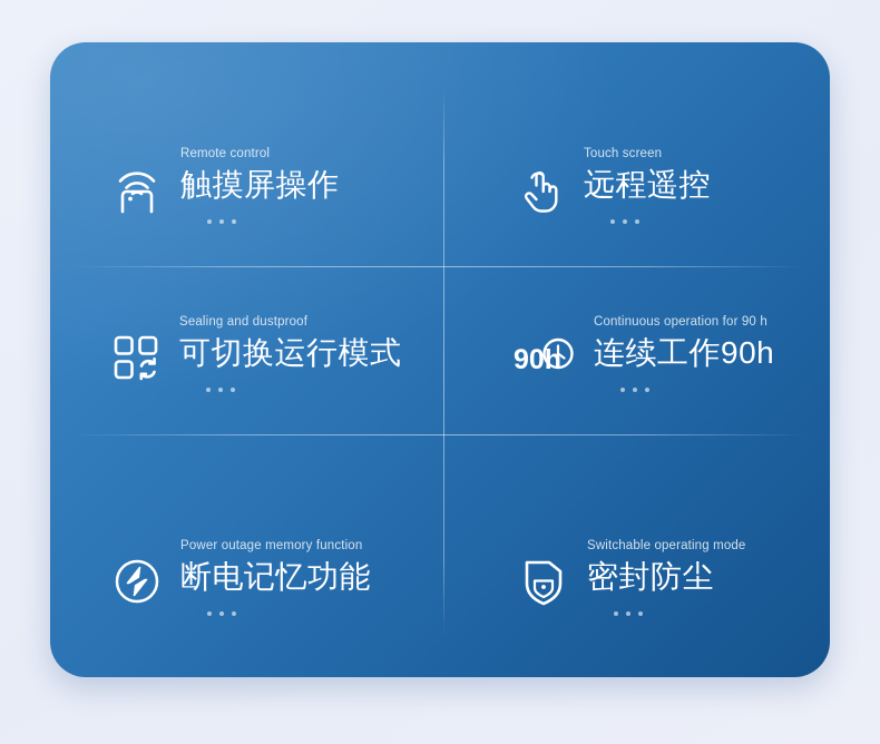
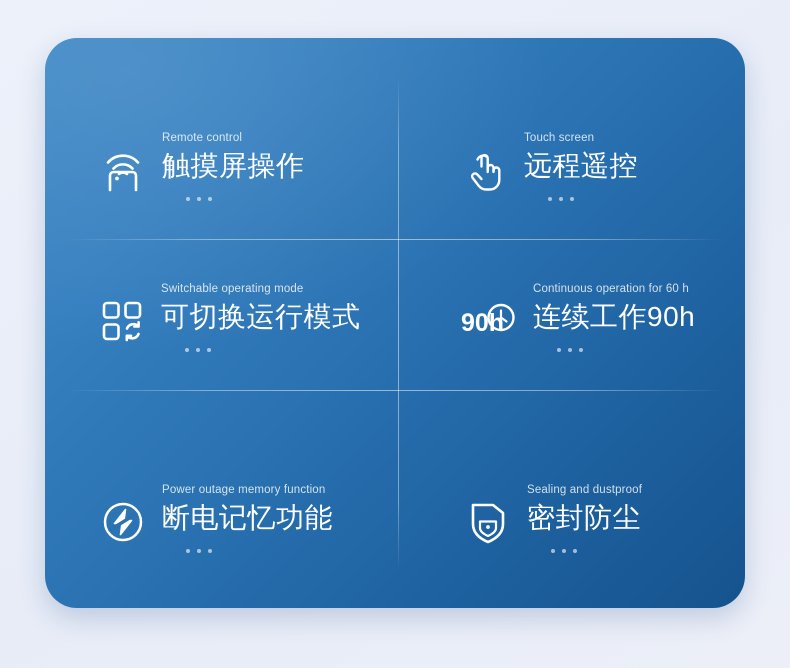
  Remote control
  触摸屏操作
  Touch screen
  远程遥控
- Sealing and dustproof
+ Switchable operating mode
  可切换运行模式
  90h
- Continuous operation for 90 h
+ Continuous operation for 60 h
  连续工作90h
  Power outage memory function
  断电记忆功能
- Switchable operating mode
+ Sealing and dustproof
  密封防尘
